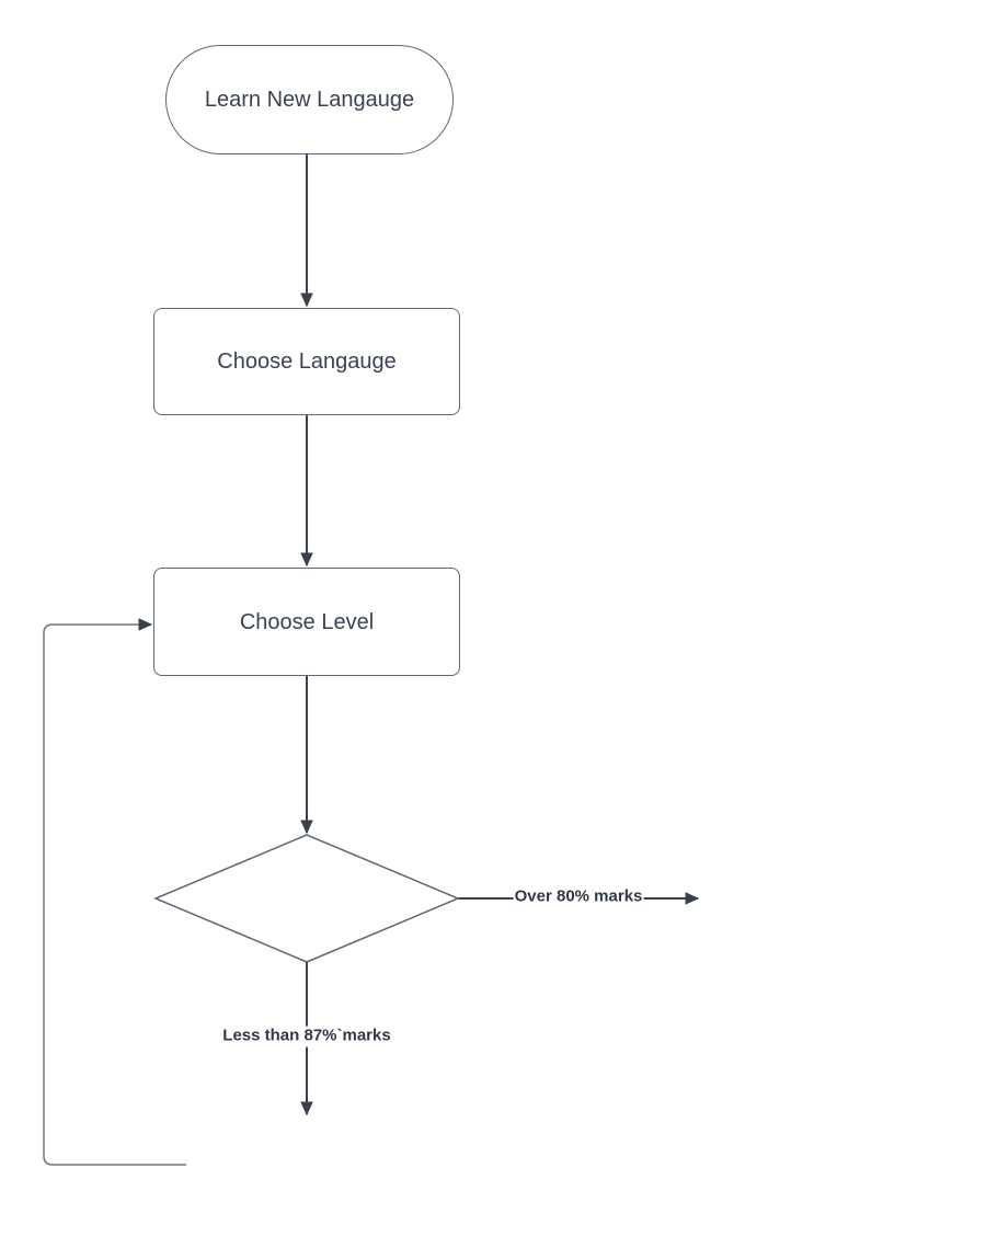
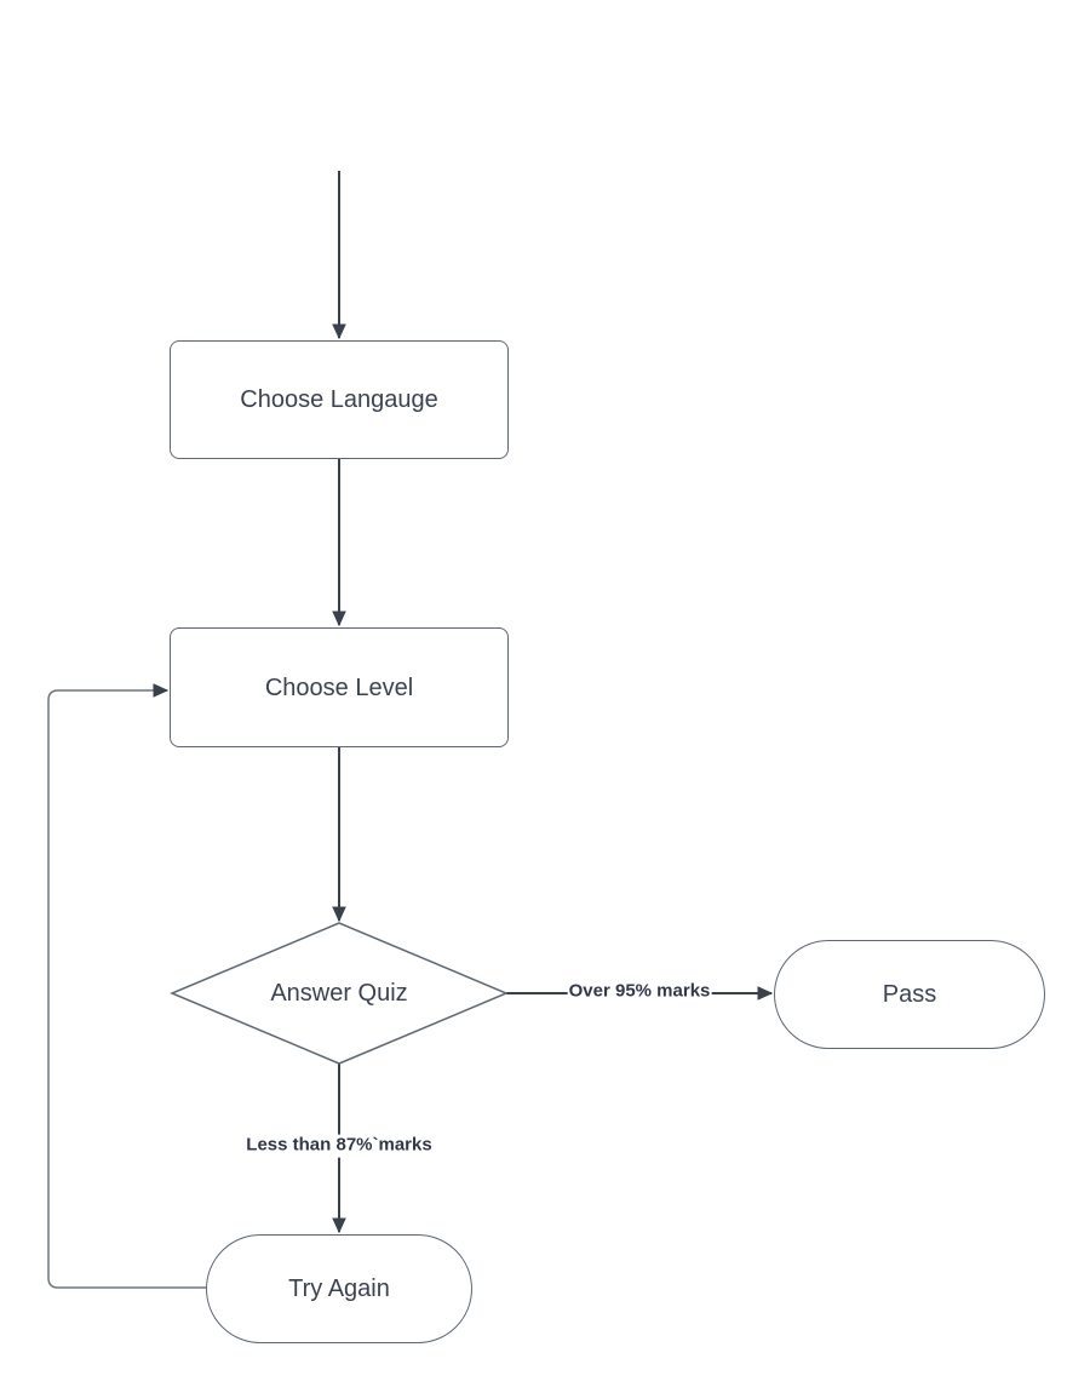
- Learn New Langauge
  Choose Langauge
  Choose Level
+ Answer Quiz
+ Pass
+ Try Again
- Over 80% marks
+ Over 95% marks
  Less than 87%`marks
